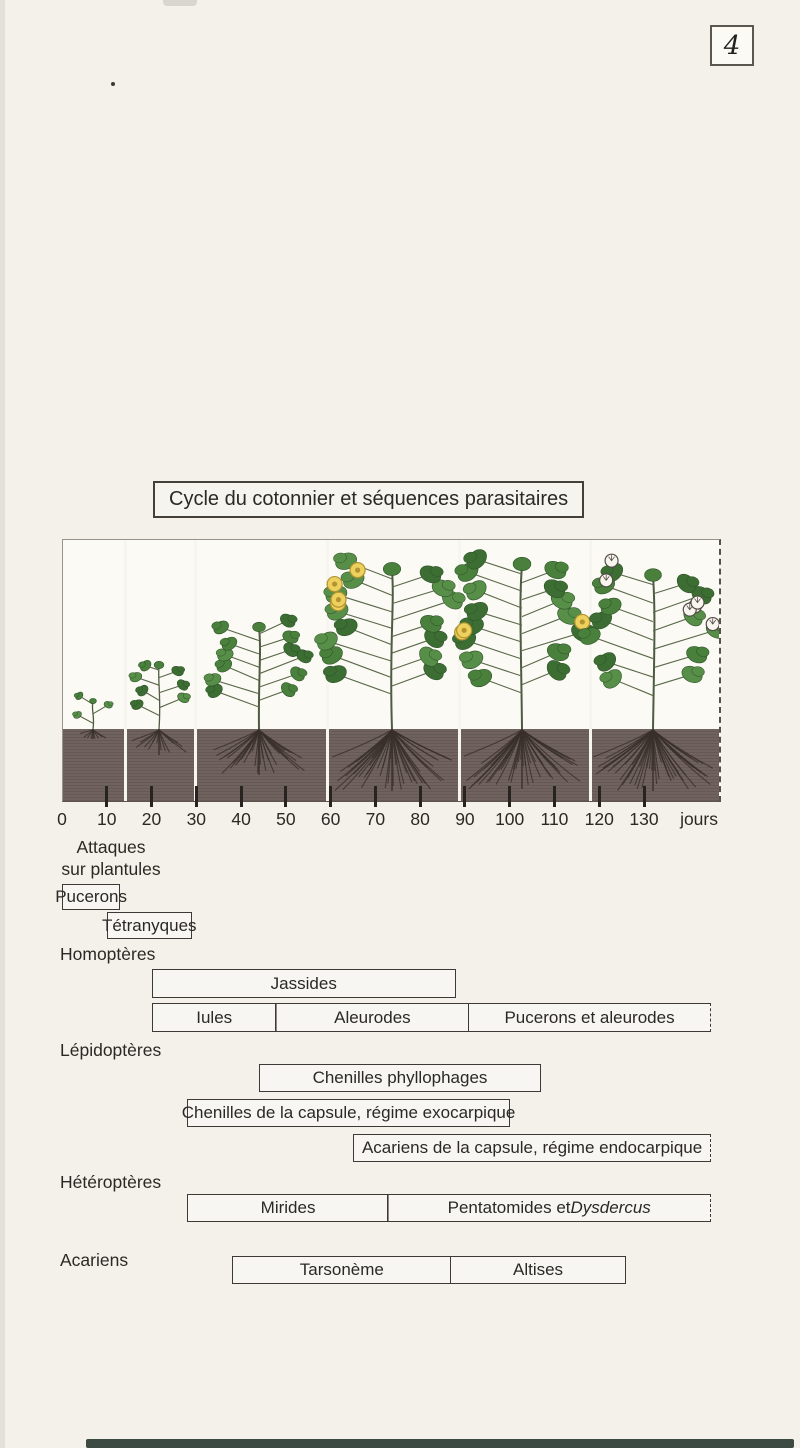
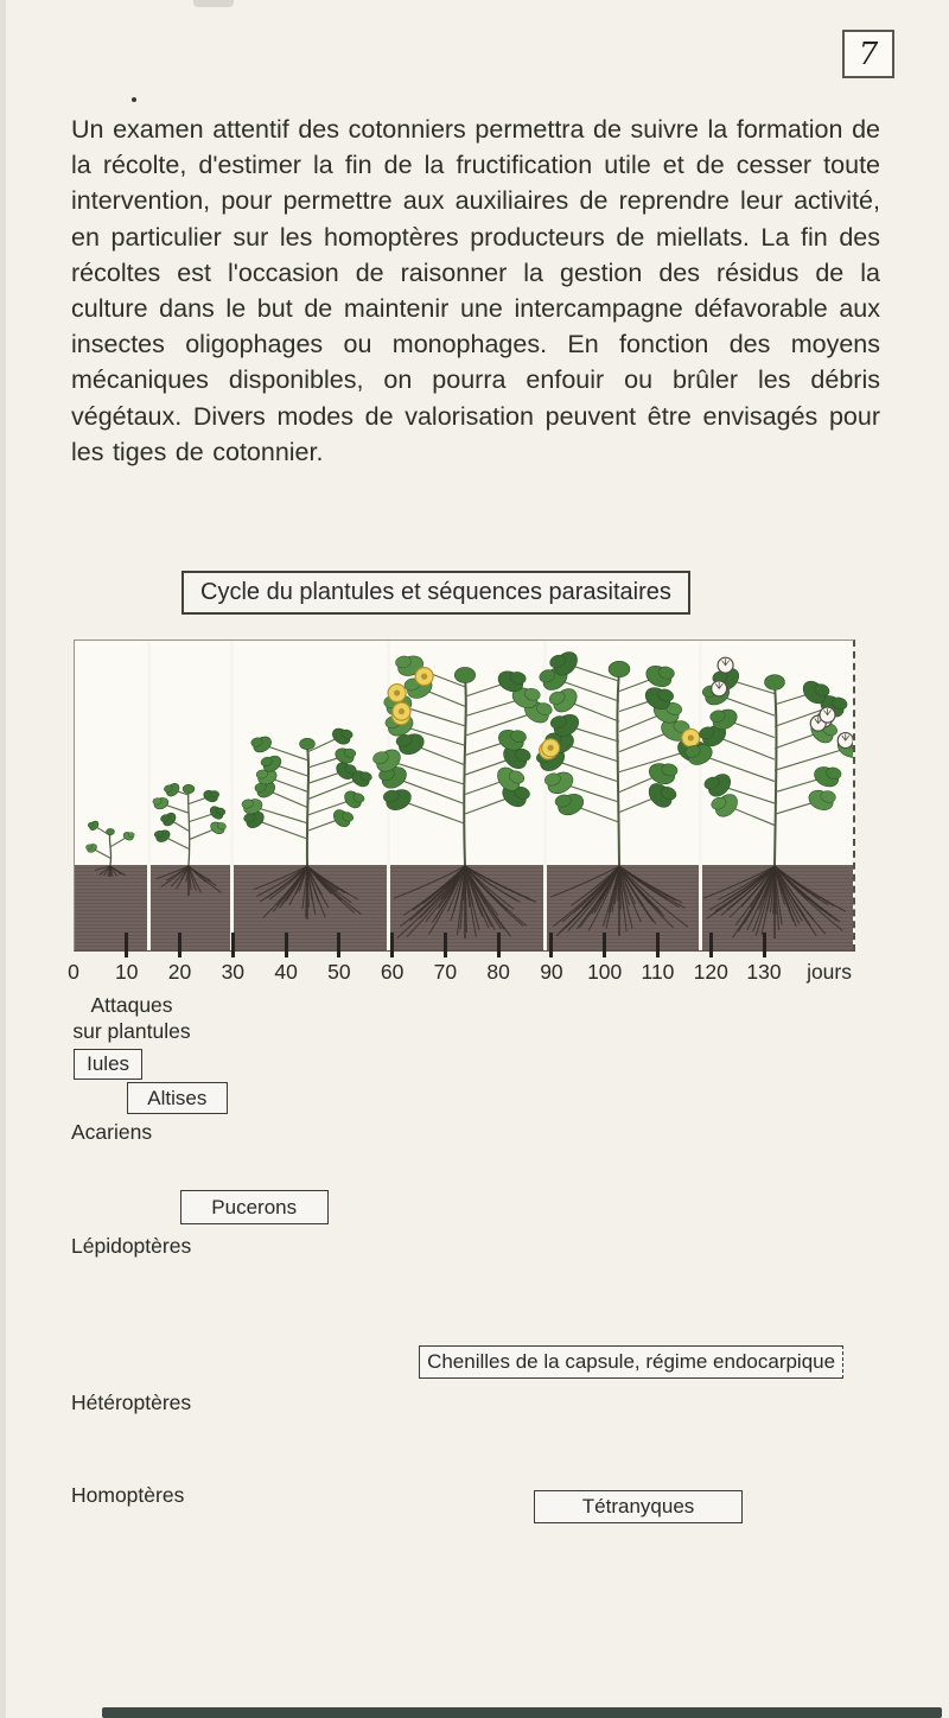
- 4
+ 7
+ Un examen attentif des cotonniers permettra de suivre la formation de la récolte, d'estimer la fin de la fructification utile et de cesser toute intervention, pour permettre aux auxiliaires de reprendre leur activité, en particulier sur les homoptères producteurs de miellats. La fin des récoltes est l'occasion de raisonner la gestion des résidus de la culture dans le but de maintenir une intercampagne défavorable aux insectes oligophages ou monophages. En fonction des moyens mécaniques disponibles, on pourra enfouir ou brûler les débris végétaux. Divers modes de valorisation peuvent être envisagés pour les tiges de cotonnier.
- Cycle du cotonnier et séquences parasitaires
+ Cycle du plantules et séquences parasitaires
  jours
  Attaques
  sur plantules
  0
  10
  20
  30
  40
  50
  60
  70
  80
  90
  100
  110
  120
  130
- Homoptères
+ Acariens
  Lépidoptères
  Hétéroptères
- Acariens
+ Homoptères
- Pucerons
+ Iules
- Tétranyques
+ Altises
- Jassides
- Iules
+ Pucerons
- Aleurodes
- Pucerons et aleurodes
- Chenilles phyllophages
- Chenilles de la capsule, régime exocarpique
- Acariens de la capsule, régime endocarpique
+ Chenilles de la capsule, régime endocarpique
- Mirides
- Pentatomides et
- Dysdercus
- Tarsonème
- Altises
+ Tétranyques
